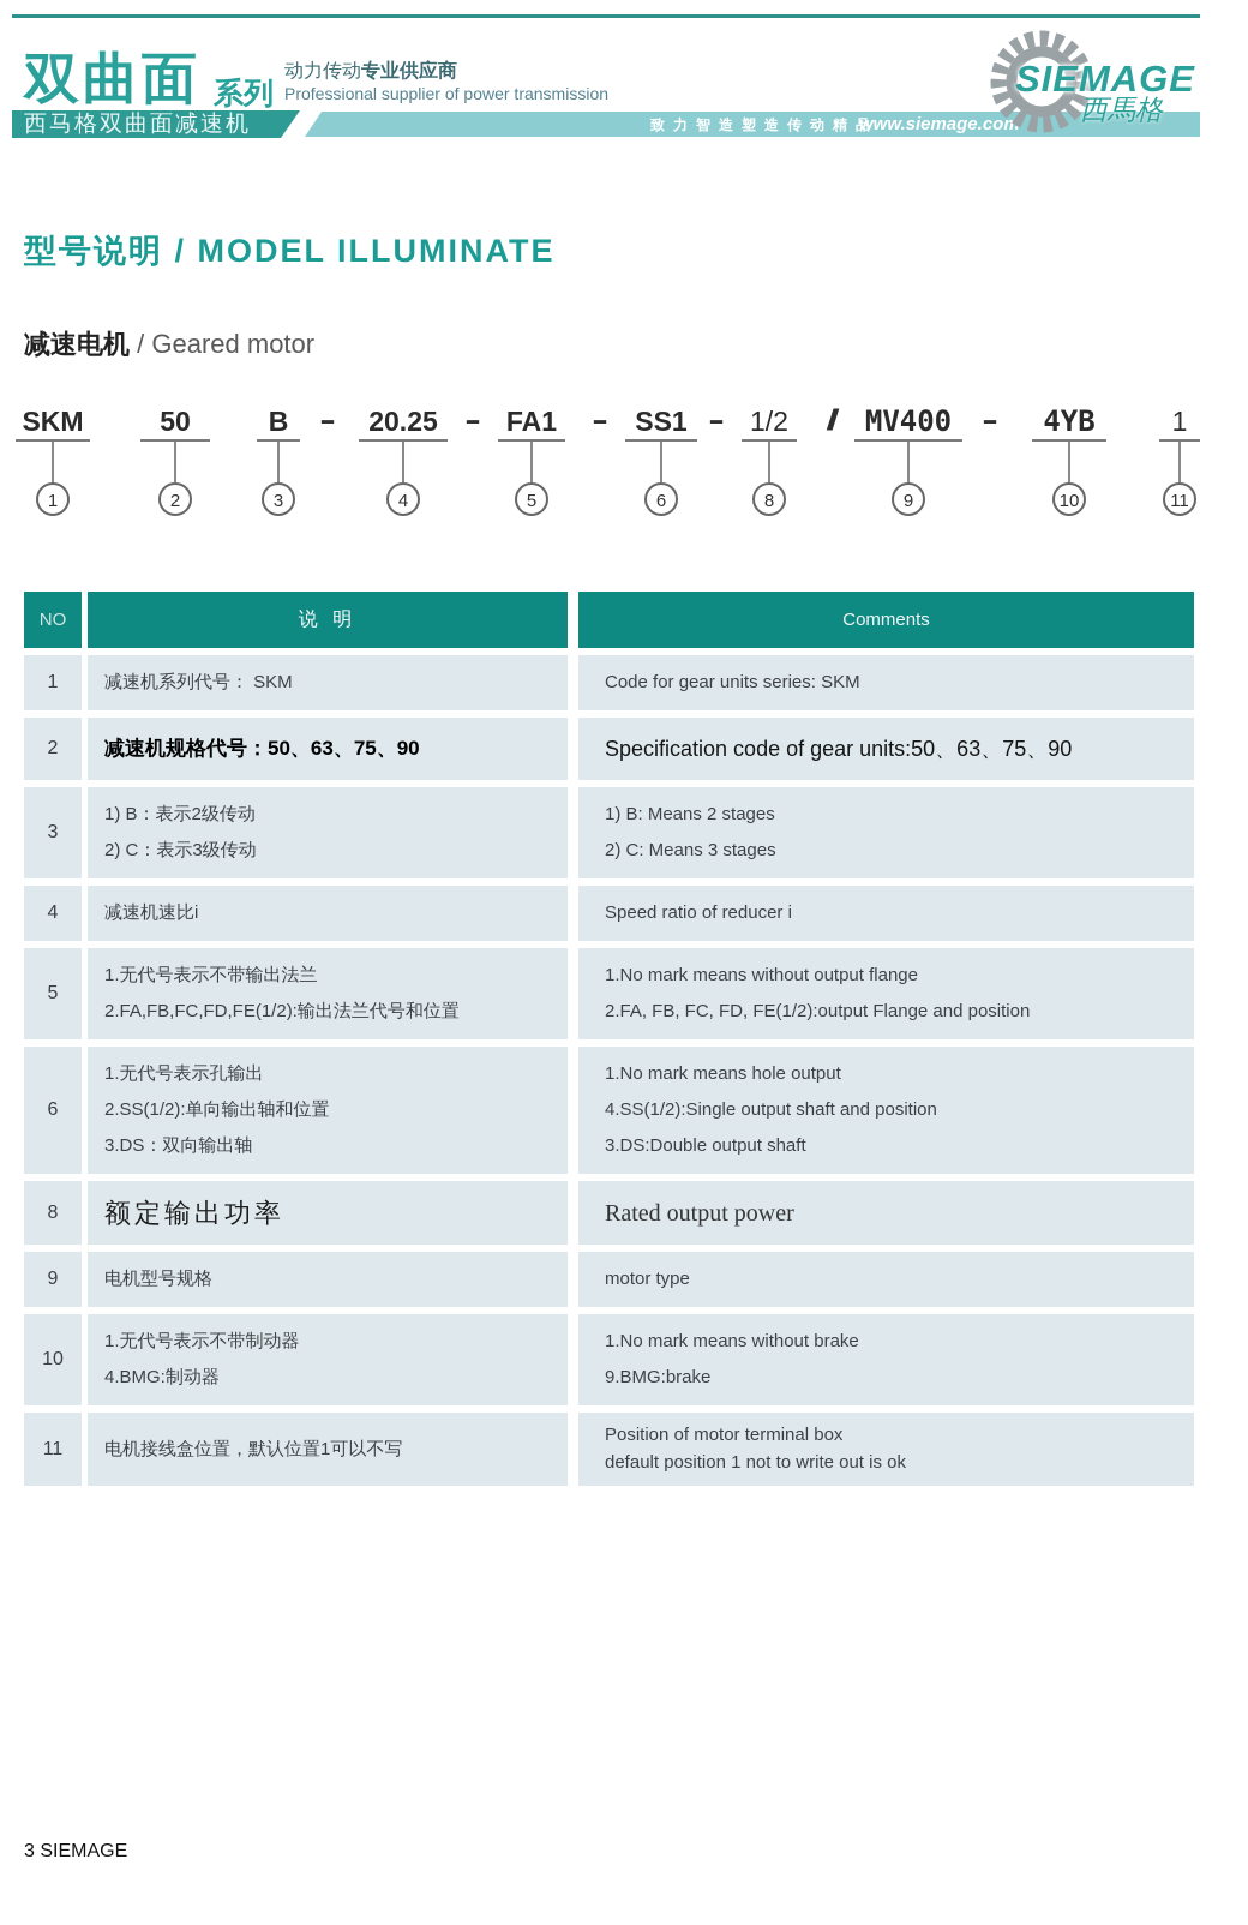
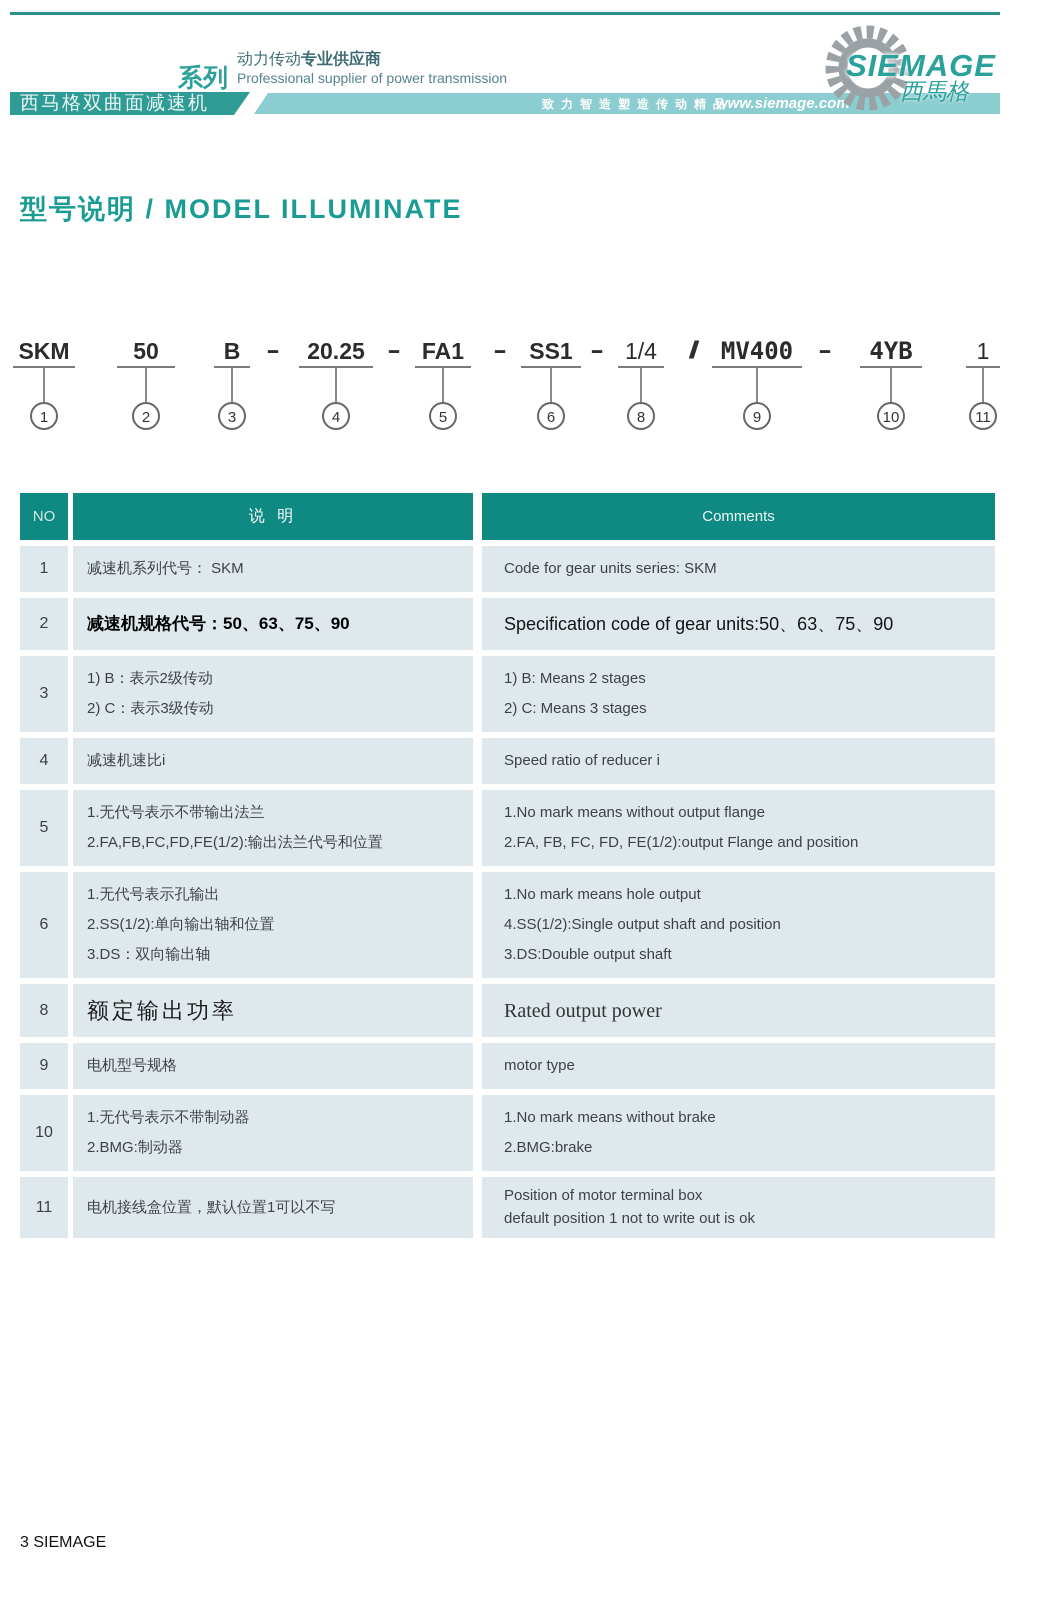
- 双曲面
  系列
  动力传动专业供应商
  Professional supplier of power transmission
  西马格双曲面减速机
  致力智造塑造传动精品
  www.siemage.com
  SIEMAGE
  西馬格
  型号说明 / MODEL ILLUMINATE
- 减速电机 / Geared motor
  SKM
  1
  50
  2
  B
  3
  -
  20.25
  4
  -
  FA1
  5
  -
  SS1
  6
  -
- 1/2
+ 1/4
  8
  /
  MV400
  9
  -
  4YB
  10
  1
  11
  NO
  说 明
  Comments
  1
  减速机系列代号： SKM
  Code for gear units series: SKM
  2
  减速机规格代号：50、63、75、90
  Specification code of gear units:50、63、75、90
  3
  1) B：表示2级传动
  2) C：表示3级传动
  1) B: Means 2 stages
  2) C: Means 3 stages
  4
  减速机速比i
  Speed ratio of reducer i
  5
  1.无代号表示不带输出法兰
  2.FA,FB,FC,FD,FE(1/2):输出法兰代号和位置
  1.No mark means without output flange
  2.FA, FB, FC, FD, FE(1/2):output Flange and position
  6
  1.无代号表示孔输出
  2.SS(1/2):单向输出轴和位置
  3.DS：双向输出轴
  1.No mark means hole output
  4.SS(1/2):Single output shaft and position
  3.DS:Double output shaft
  8
  额定输出功率
  Rated output power
  9
  电机型号规格
  motor type
  10
  1.无代号表示不带制动器
- 4.BMG:制动器
+ 2.BMG:制动器
  1.No mark means without brake
- 9.BMG:brake
+ 2.BMG:brake
  11
  电机接线盒位置，默认位置1可以不写
  Position of motor terminal box
  default position 1 not to write out is ok
  3 SIEMAGE
